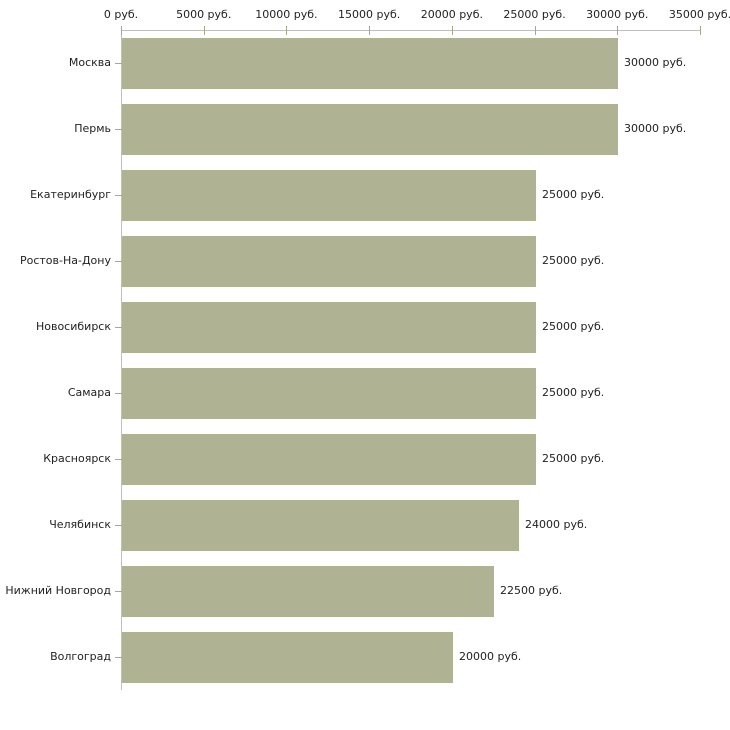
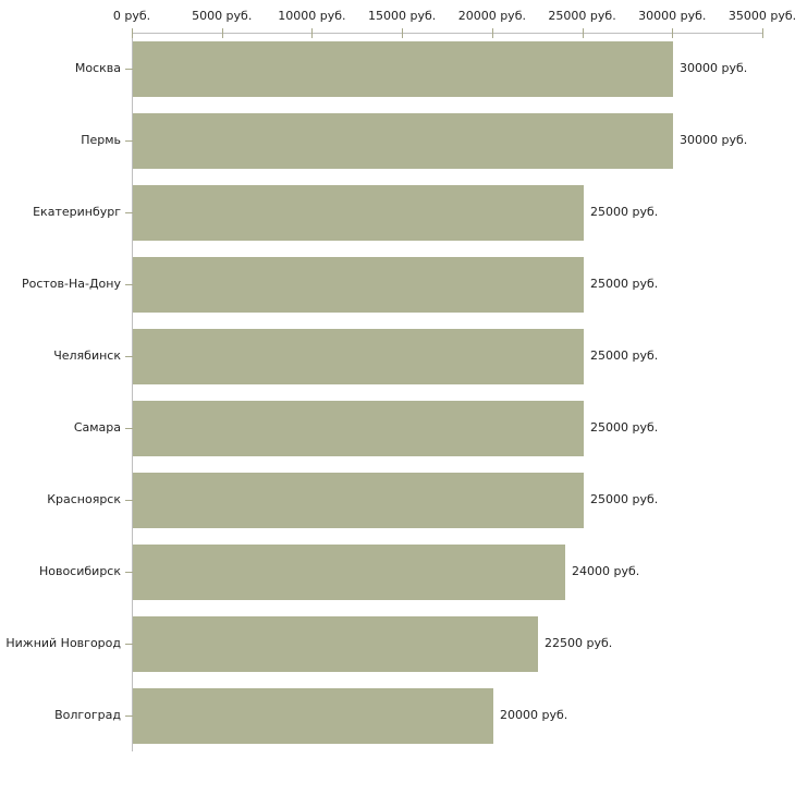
  0 руб.
  5000 руб.
  10000 руб.
  15000 руб.
  20000 руб.
  25000 руб.
  30000 руб.
  35000 руб.
  Москва
  Пермь
  Екатеринбург
  Ростов-На-Дону
- Новосибирск
+ Челябинск
  Самара
  Красноярск
- Челябинск
+ Новосибирск
  Нижний Новгород
  Волгоград
  30000 руб.
  30000 руб.
  25000 руб.
  25000 руб.
  25000 руб.
  25000 руб.
  25000 руб.
  24000 руб.
  22500 руб.
  20000 руб.
